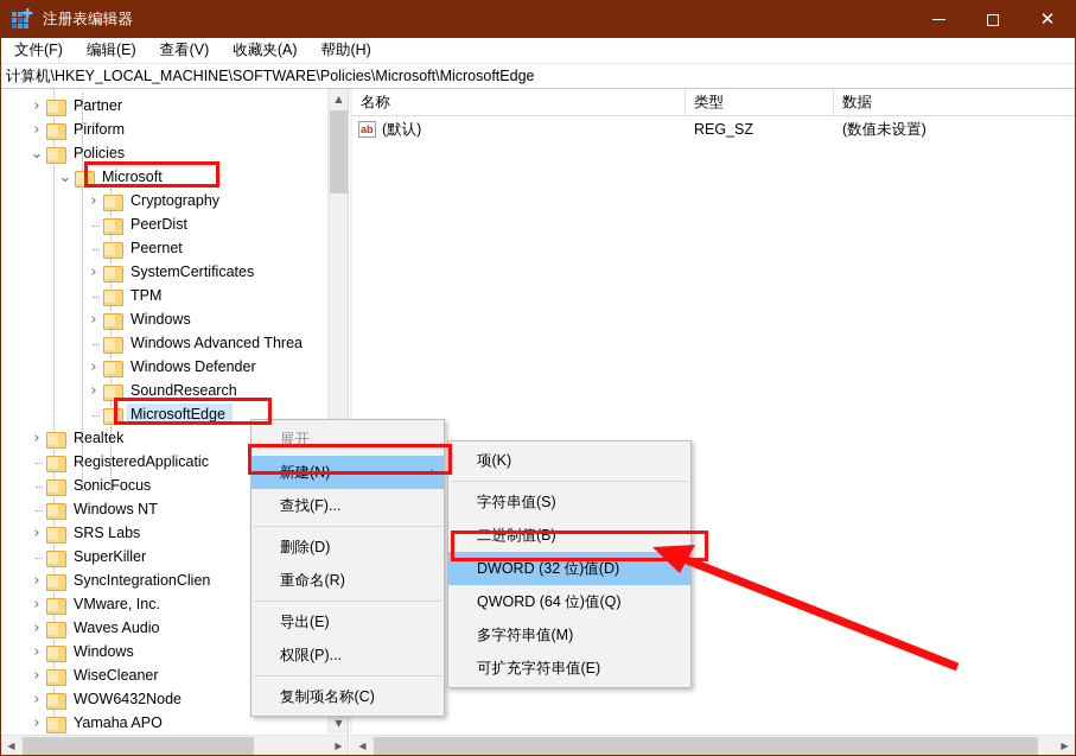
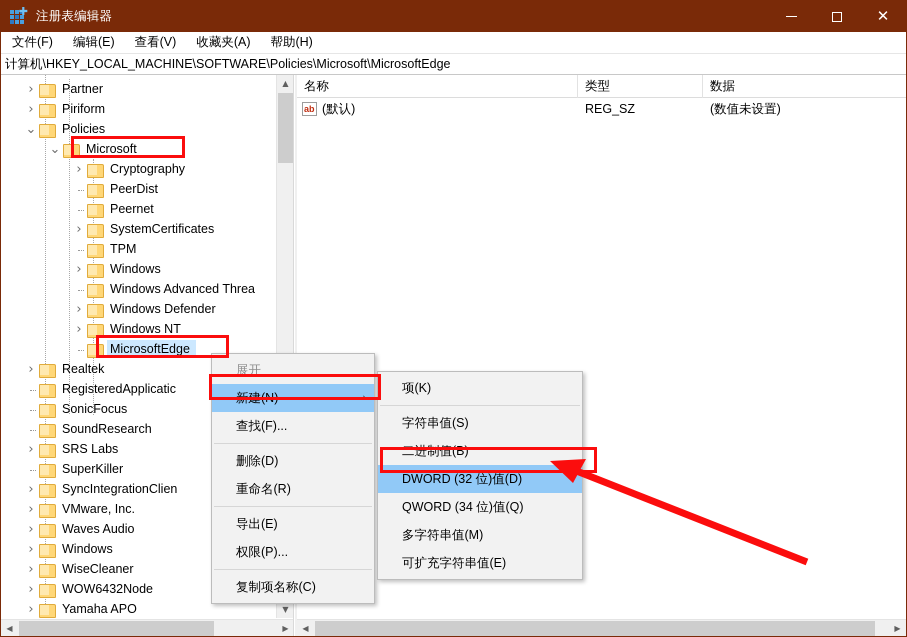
  ✚
  注册表编辑器
  ✕
  文件(F)
  编辑(E)
  查看(V)
  收藏夹(A)
  帮助(H)
  计算机\HKEY_LOCAL_MACHINE\SOFTWARE\Policies\Microsoft\MicrosoftEdge
  ›
  Partner
  ›
  Piriform
  ⌄
  Policies
  ⌄
  Microsoft
  ›
  Cryptography
  PeerDist
  Peernet
  ›
  SystemCertificates
  TPM
  ›
  Windows
  Windows Advanced Threa
  ›
  Windows Defender
  ›
- SoundResearch
+ Windows NT
  MicrosoftEdge
  ›
  Realtek
  RegisteredApplicatic
  SonicFocus
- Windows NT
+ SoundResearch
  ›
  SRS Labs
  SuperKiller
  ›
  SyncIntegrationClien
  ›
  VMware, Inc.
  ›
  Waves Audio
  ›
  Windows
  ›
  WiseCleaner
  ›
  WOW6432Node
  ›
  Yamaha APO
  ▲
  ▼
  ◀
  ▶
  名称
  类型
  数据
  ab
  (默认)
  REG_SZ
  (数值未设置)
  ◀
  ▶
  展开
  新建(N)
  ›
  查找(F)...
  删除(D)
  重命名(R)
  导出(E)
  权限(P)...
  复制项名称(C)
  项(K)
  字符串值(S)
  二进制值(B)
  DWORD (32 位)值(D)
- QWORD (64 位)值(Q)
+ QWORD (34 位)值(Q)
  多字符串值(M)
  可扩充字符串值(E)
